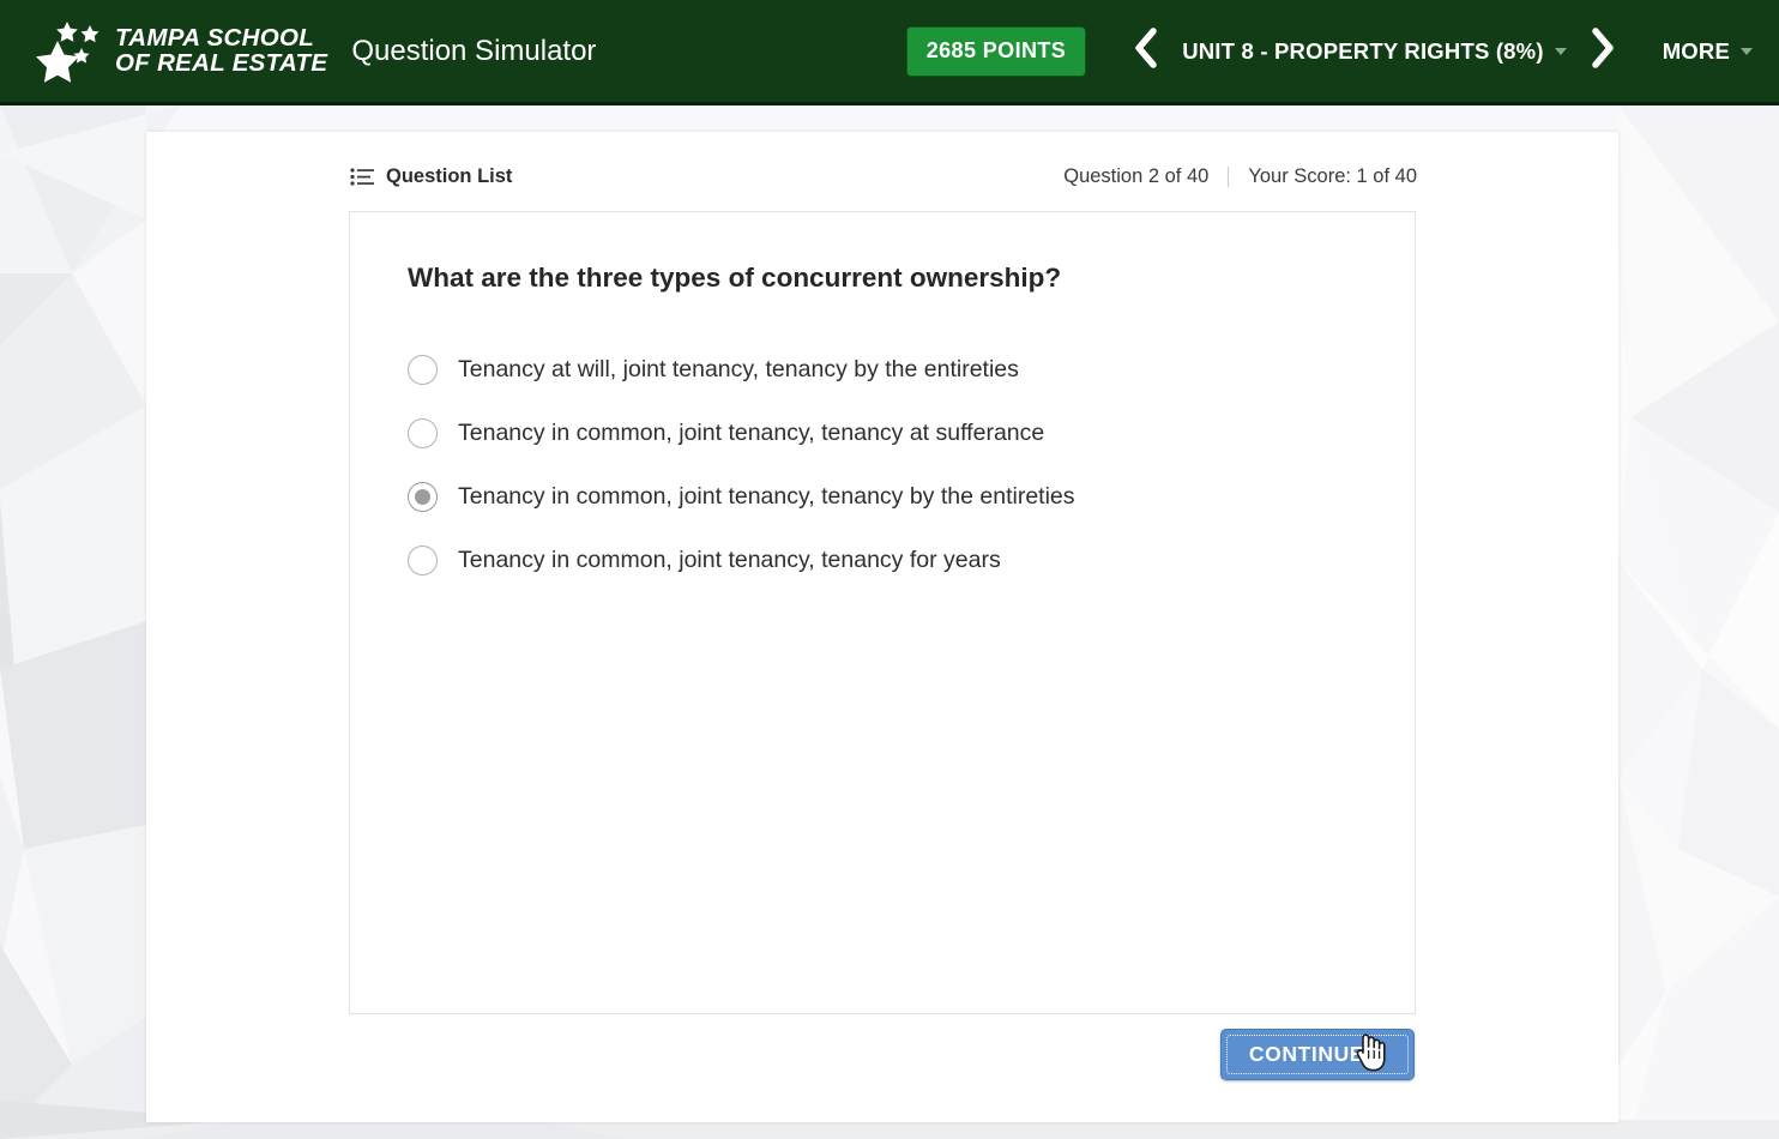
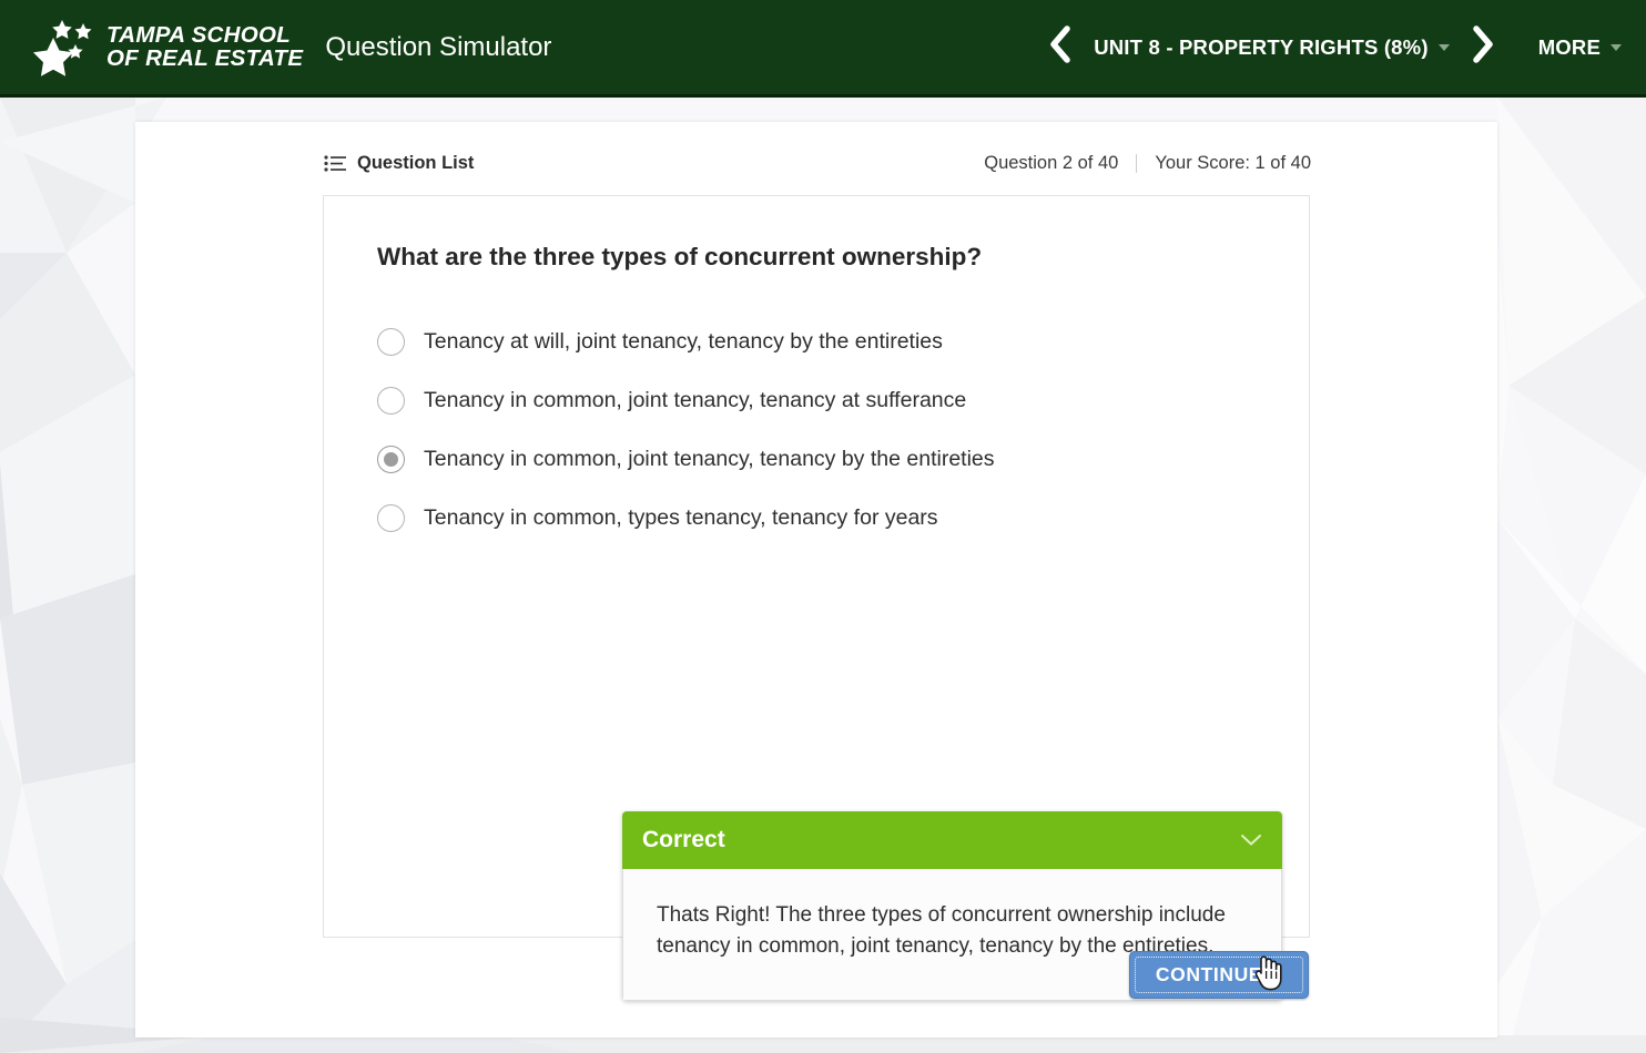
  TAMPA SCHOOL
  OF REAL ESTATE
  Question Simulator
- 2685 POINTS
  UNIT 8 - PROPERTY RIGHTS (8%)
  MORE
  Question List
  Question 2 of 40
  Your Score: 1 of 40
  What are the three types of concurrent ownership?
  Tenancy at will, joint tenancy, tenancy by the entireties
  Tenancy in common, joint tenancy, tenancy at sufferance
  Tenancy in common, joint tenancy, tenancy by the entireties
- Tenancy in common, joint tenancy, tenancy for years
+ Tenancy in common, types tenancy, tenancy for years
+ Correct
+ Thats Right! The three types of concurrent ownership include tenancy in common, joint tenancy, tenancy by the entireties.
  CONTINU
